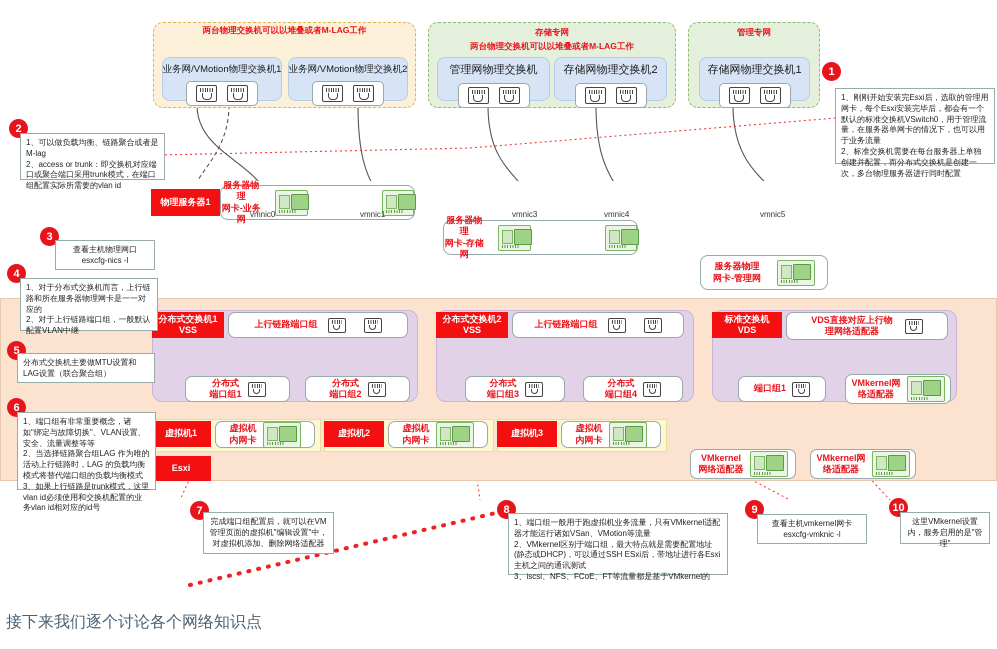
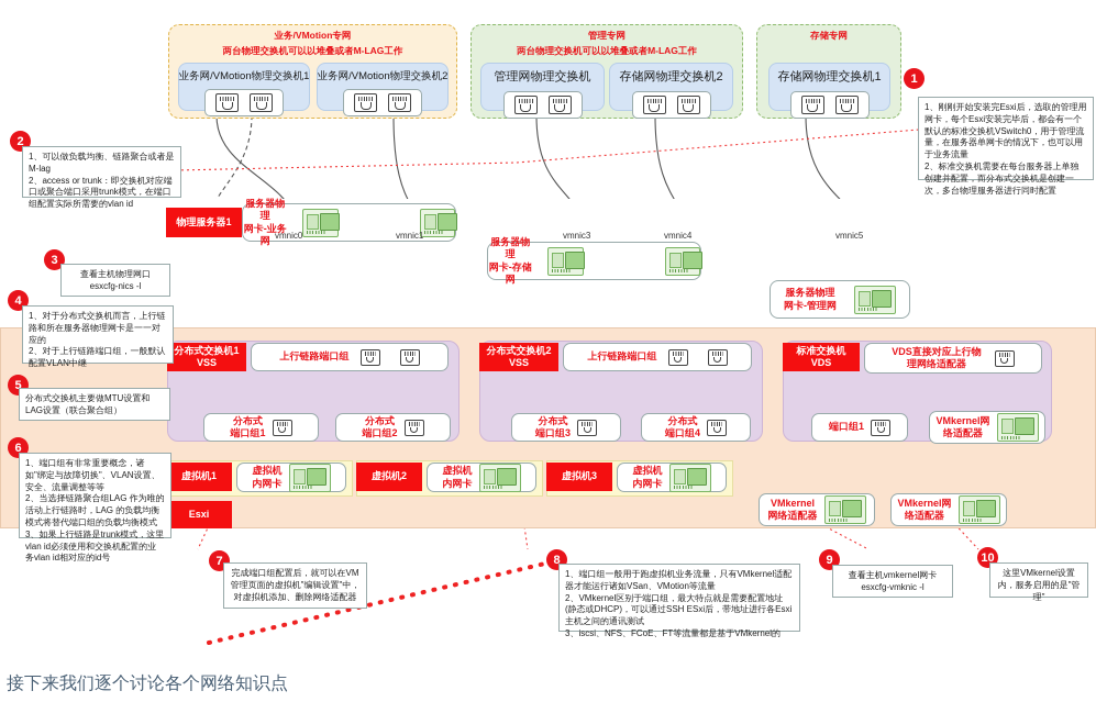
+ 业务/VMotion专网
  两台物理交换机可以以堆叠或者M-LAG工作
  业务网/VMotion物理交换机1
  业务网/VMotion物理交换机2
- 存储专网
+ 管理专网
  两台物理交换机可以以堆叠或者M-LAG工作
  管理网物理交换机
  存储网物理交换机2
- 管理专网
+ 存储专网
  存储网物理交换机1
  物理服务器1
  服务器物理
  网卡-业务网
  vmnic0
  vmnic1
  服务器物理
  网卡-存储网
  vmnic3
  vmnic4
  服务器物理
  网卡-管理网
  vmnic5
  分布式交换机1
  VSS
  上行链路端口组
  分布式
  端口组1
  分布式
  端口组2
  分布式交换机2
  VSS
  上行链路端口组
  分布式
  端口组3
  分布式
  端口组4
  标准交换机
  VDS
  VDS直接对应上行物
  理网络适配器
  端口组1
  VMkernel网
  络适配器
  虚拟机1
  虚拟机
  内网卡
  虚拟机2
  虚拟机
  内网卡
  虚拟机3
  虚拟机
  内网卡
  Esxi
  VMkernel
  网络适配器
  VMkernel网
  络适配器
  1
  1、刚刚开始安装完Esxi后，选取的管理用网卡，每个Esxi安装完毕后，都会有一个默认的标准交换机VSwitch0，用于管理流量，在服务器单网卡的情况下，也可以用于业务流量
  2、标准交换机需要在每台服务器上单独创建并配置，而分布式交换机是创建一次，多台物理服务器进行同时配置
  2
  1、可以做负载均衡、链路聚合或者是M-lag
  2、access or trunk：即交换机对应端口或聚合端口采用trunk模式，在端口组配置实际所需要的vlan id
  3
  查看主机物理网口
  esxcfg-nics -l
  4
  1、对于分布式交换机而言，上行链路和所在服务器物理网卡是一一对应的
  2、对于上行链路端口组，一般默认配置VLAN中继
  5
  分布式交换机主要做MTU设置和LAG设置（联合聚合组）
  6
  1、端口组有非常重要概念，诸如"绑定与故障切换"、VLAN设置、安全、流量调整等等
  2、当选择链路聚合组LAG 作为唯的活动上行链路时，LAG 的负载均衡模式将替代端口组的负载均衡模式
  3、如果上行链路是trunk模式，这里vlan id必须使用和交换机配置的业务vlan id相对应的id号
  7
  完成端口组配置后，就可以在VM管理页面的虚拟机"编辑设置"中，对虚拟机添加、删除网络适配器
  8
  1、端口组一般用于跑虚拟机业务流量，只有VMkernel适配器才能运行诸如VSan、VMotion等流量
  2、VMkernel区别于端口组，最大特点就是需要配置地址(静态或DHCP)，可以通过SSH ESxi后，带地址进行各Esxi主机之间的通讯测试
  3、iscsi、NFS、FCoE、FT等流量都是基于VMkernel的
  9
  查看主机vmkernel网卡
  esxcfg-vmknic -l
  10
  这里VMkernel设置内，服务启用的是"管理"
  接下来我们逐个讨论各个网络知识点
